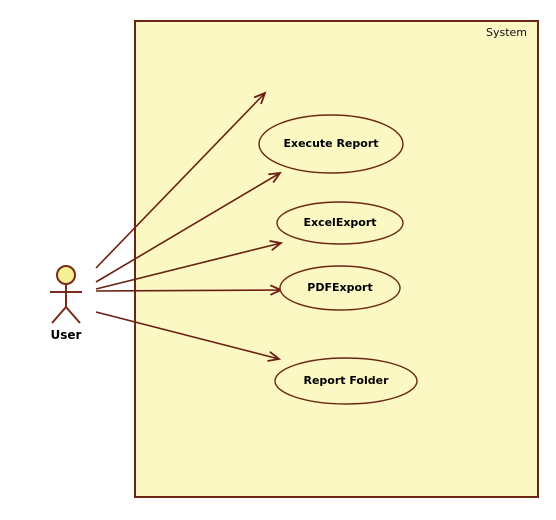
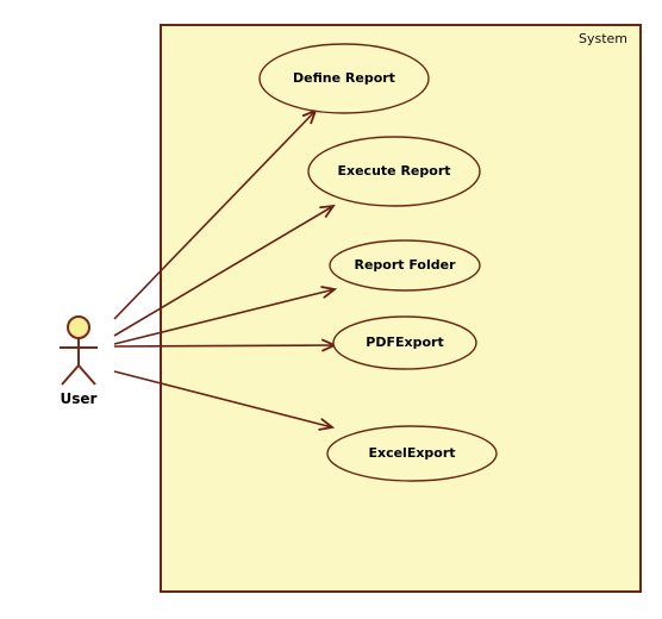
  System
+ Define Report
  Execute Report
- ExcelExport
+ Report Folder
  PDFExport
- Report Folder
+ ExcelExport
  User
